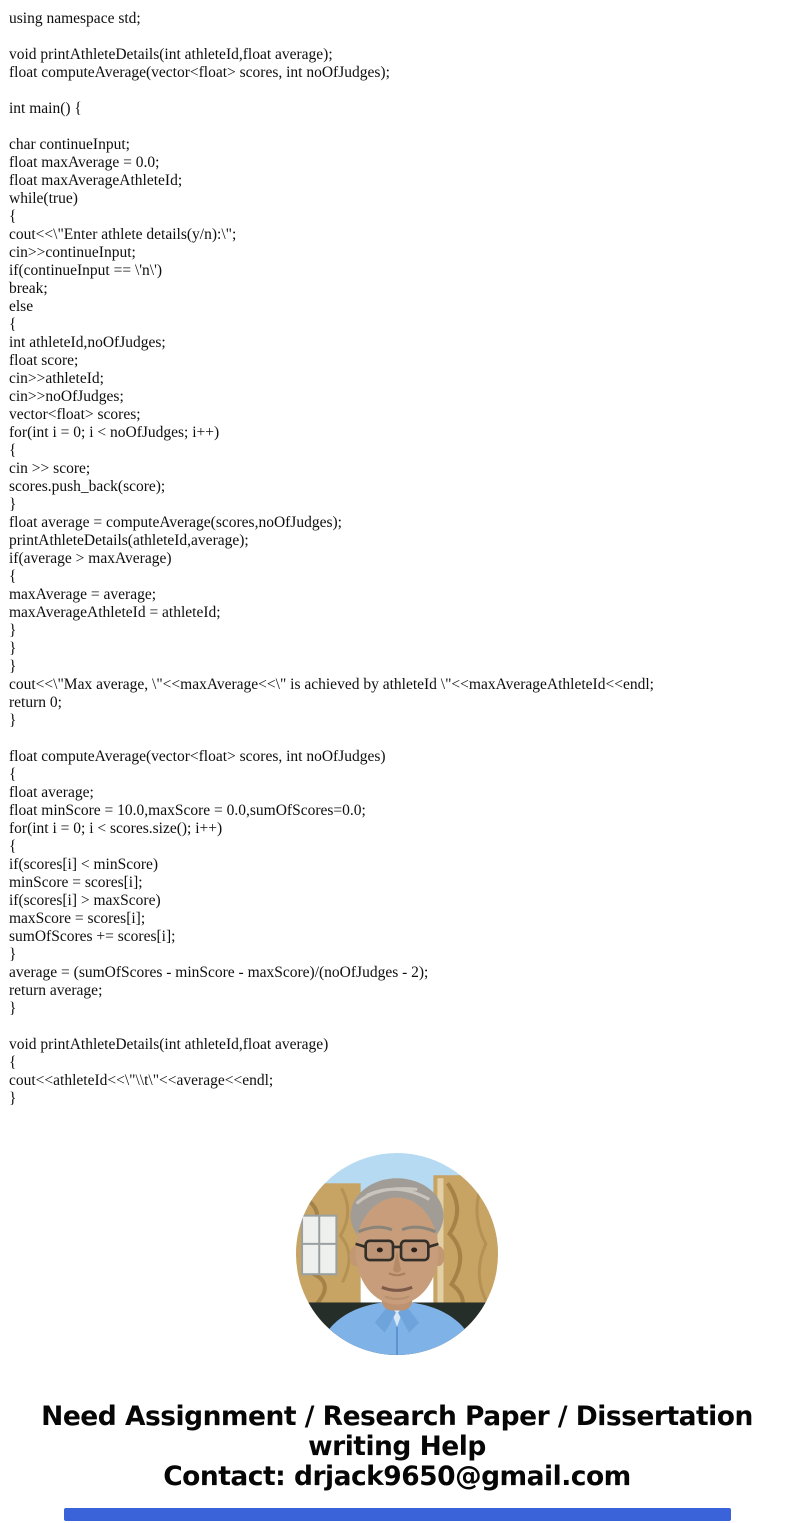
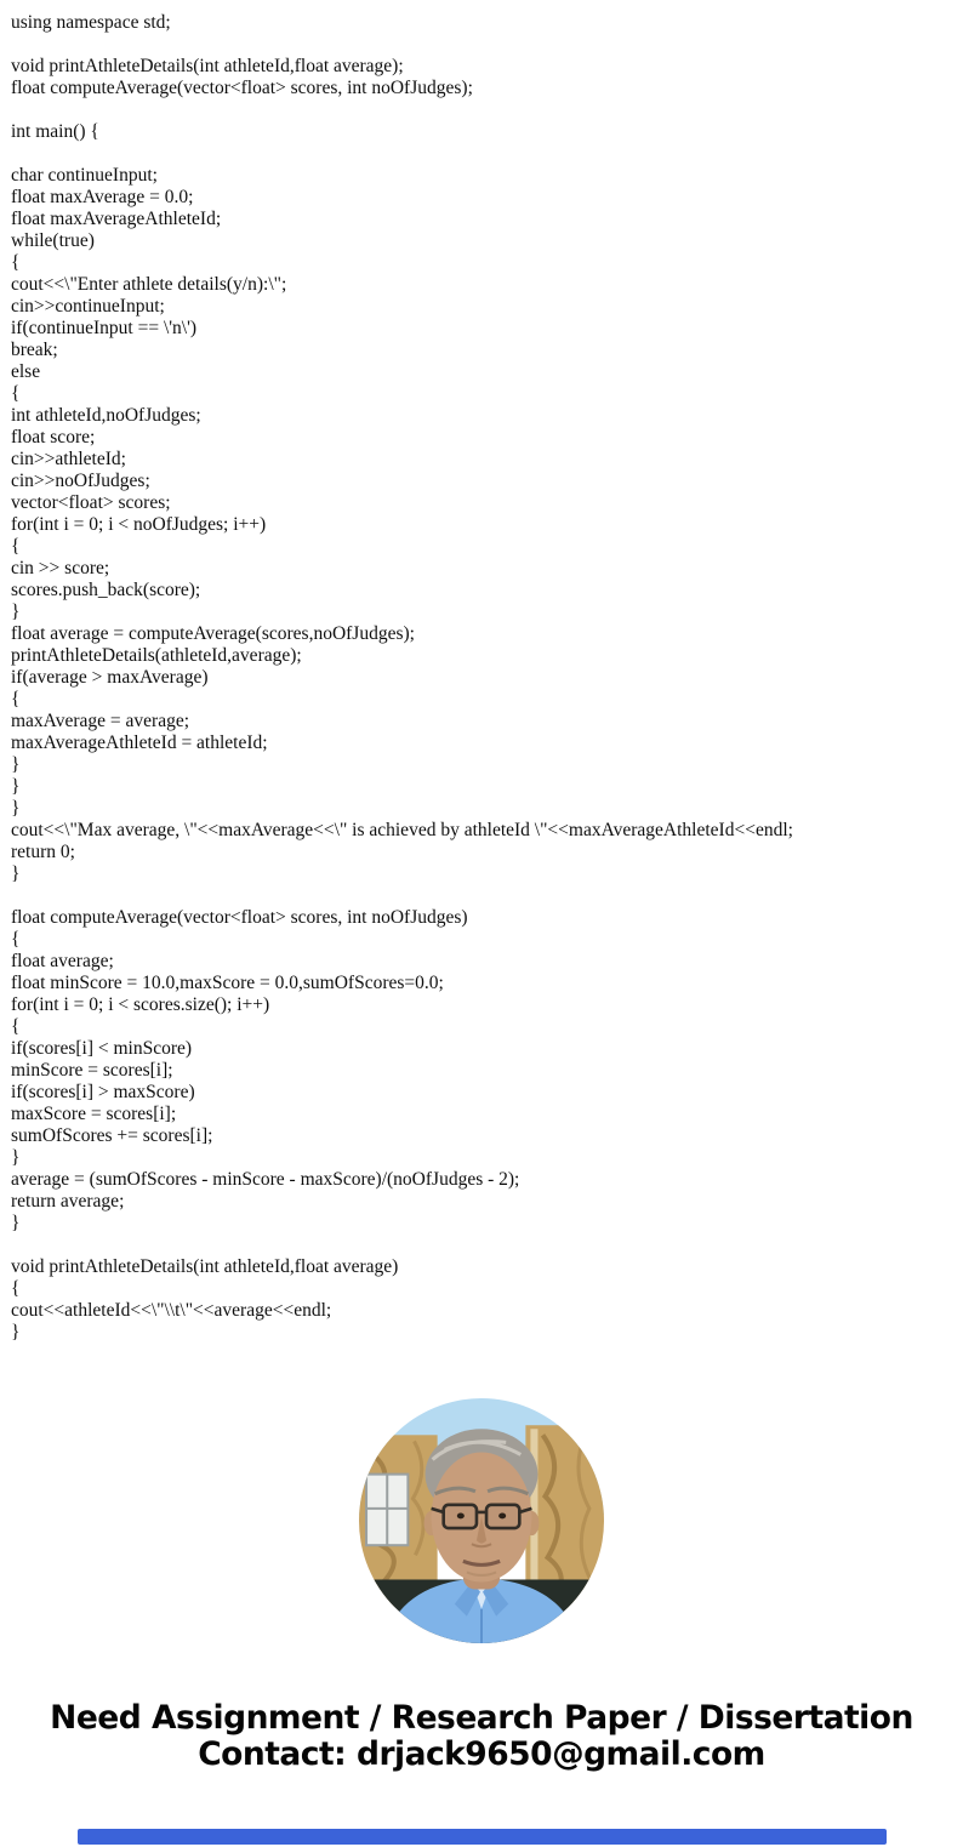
  using namespace std;
  void printAthleteDetails(int athleteId,float average);
  float computeAverage(vector<float> scores, int noOfJudges);
  int main() {
  char continueInput;
  float maxAverage = 0.0;
  float maxAverageAthleteId;
  while(true)
  {
  cout<<\"Enter athlete details(y/n):\";
  cin>>continueInput;
  if(continueInput == \'n\')
  break;
  else
  {
  int athleteId,noOfJudges;
  float score;
  cin>>athleteId;
  cin>>noOfJudges;
  vector<float> scores;
  for(int i = 0; i < noOfJudges; i++)
  {
  cin >> score;
  scores.push_back(score);
  }
  float average = computeAverage(scores,noOfJudges);
  printAthleteDetails(athleteId,average);
  if(average > maxAverage)
  {
  maxAverage = average;
  maxAverageAthleteId = athleteId;
  }
  }
  }
  cout<<\"Max average, \"<<maxAverage<<\" is achieved by athleteId \"<<maxAverageAthleteId<<endl;
  return 0;
  }
  float computeAverage(vector<float> scores, int noOfJudges)
  {
  float average;
  float minScore = 10.0,maxScore = 0.0,sumOfScores=0.0;
  for(int i = 0; i < scores.size(); i++)
  {
  if(scores[i] < minScore)
  minScore = scores[i];
  if(scores[i] > maxScore)
  maxScore = scores[i];
  sumOfScores += scores[i];
  }
  average = (sumOfScores - minScore - maxScore)/(noOfJudges - 2);
  return average;
  }
  void printAthleteDetails(int athleteId,float average)
  {
  cout<<athleteId<<\"\\t\"<<average<<endl;
  }
  Need Assignment / Research Paper / Dissertation
- writing Help
  Contact: drjack9650@gmail.com
